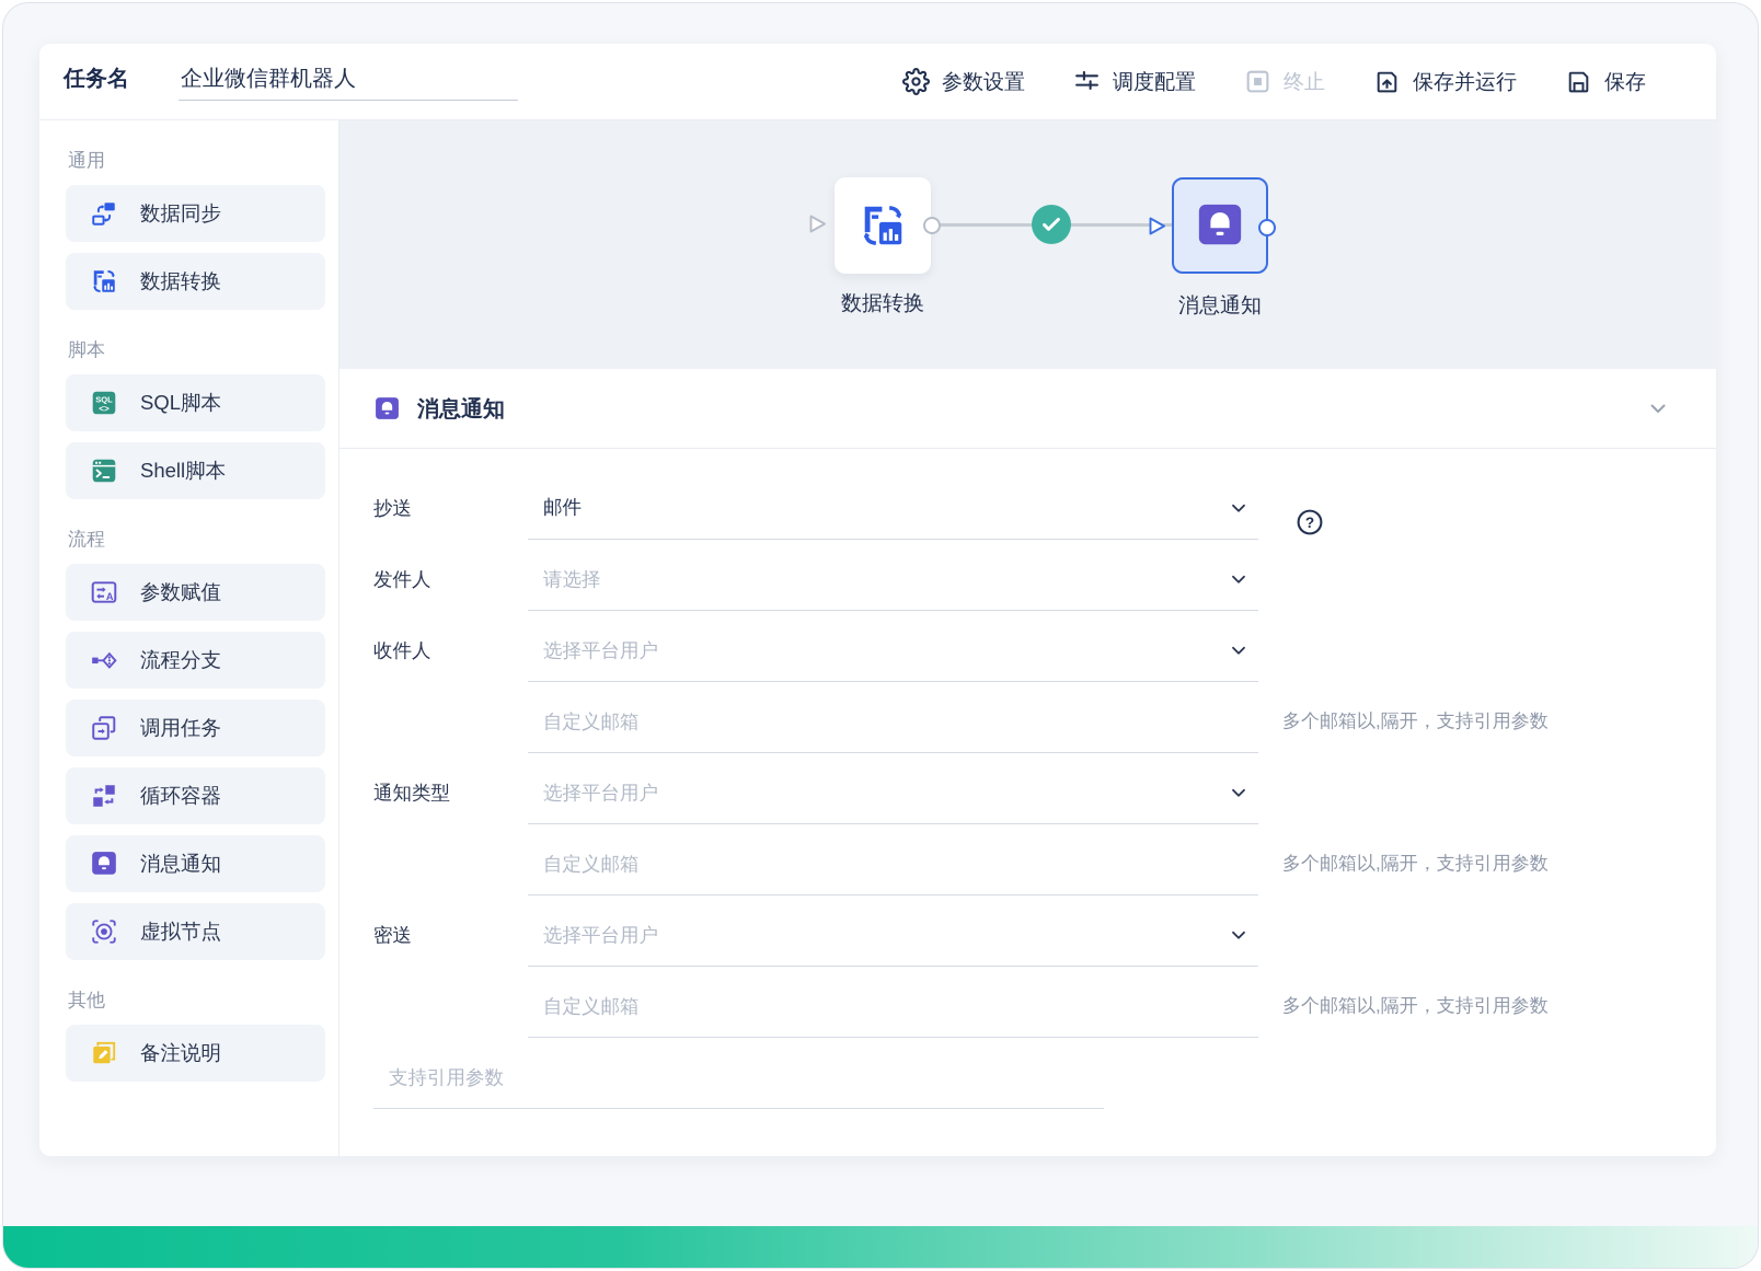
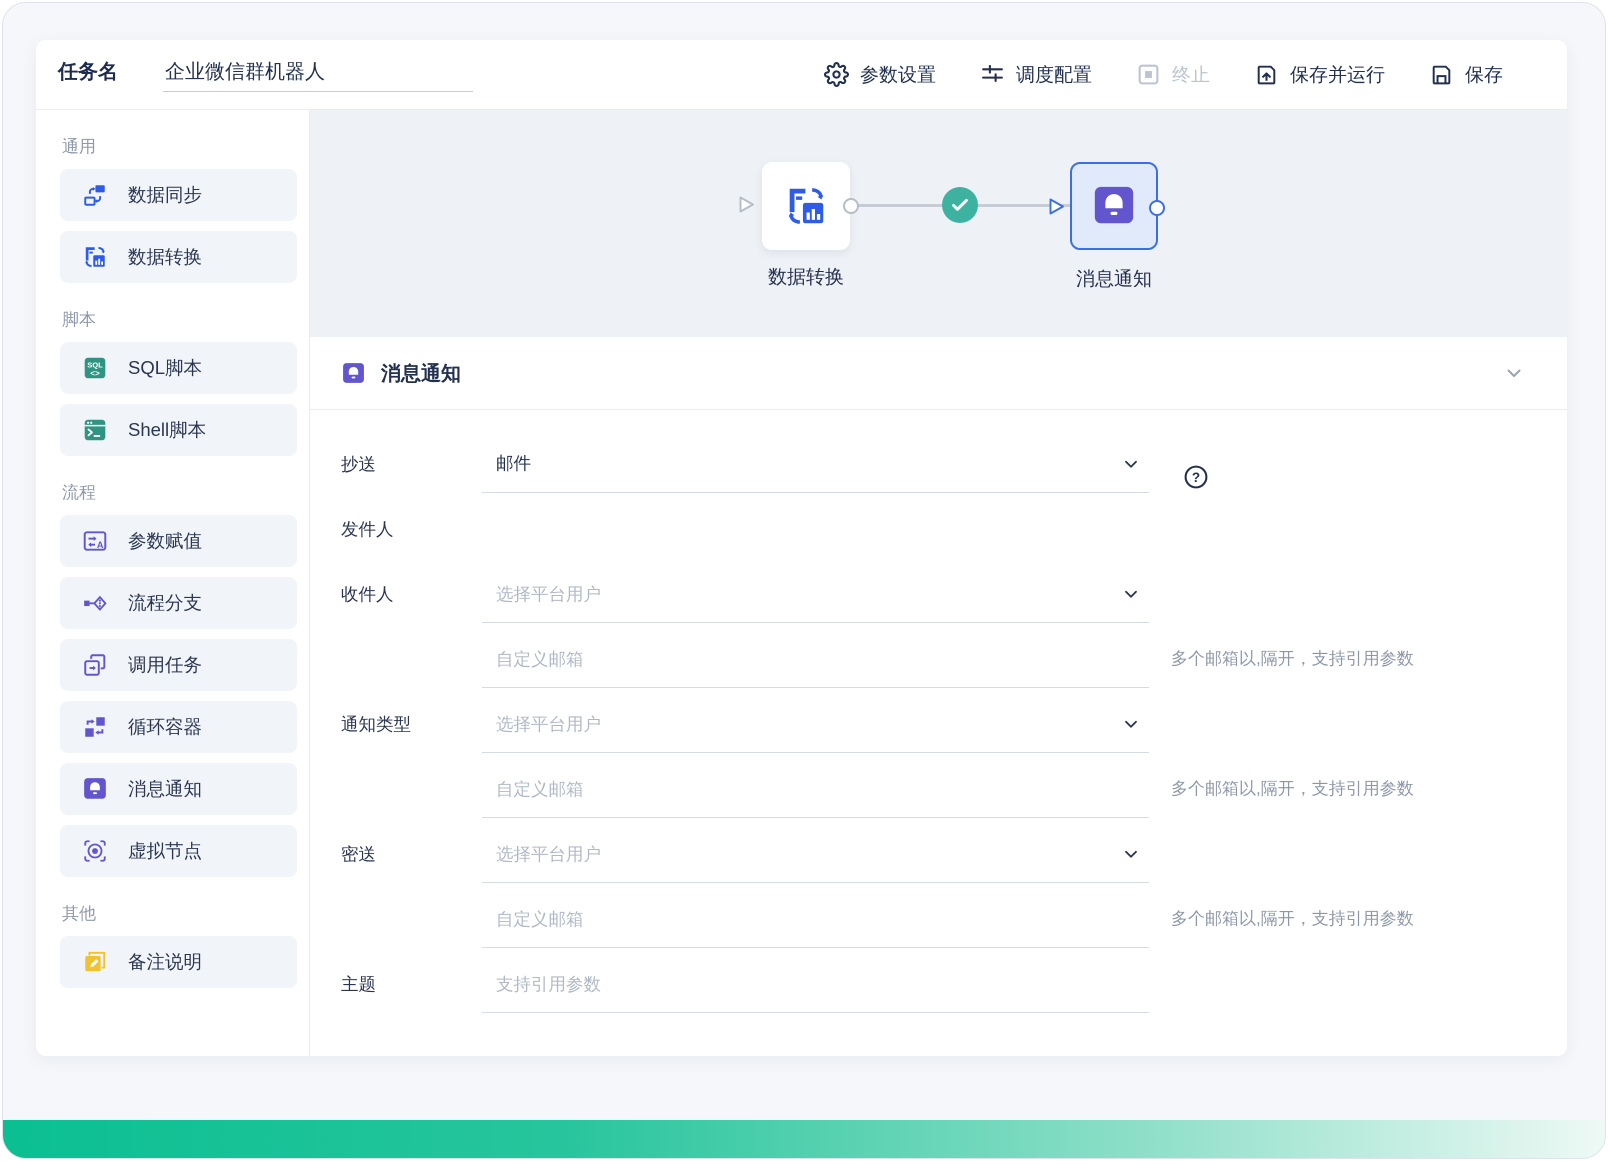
  任务名
  企业微信群机器人
  参数设置
  调度配置
  终止
  保存并运行
  保存
  通用
  数据同步
  数据转换
  脚本
  SQL脚本
  Shell脚本
  流程
  参数赋值
  流程分支
  调用任务
  循环容器
  消息通知
  虚拟节点
  其他
  备注说明
  数据转换
  消息通知
  消息通知
  抄送
  邮件
  发件人
- 请选择
  收件人
  选择平台用户
  自定义邮箱
  多个邮箱以,隔开，支持引用参数
  通知类型
  选择平台用户
  自定义邮箱
  多个邮箱以,隔开，支持引用参数
  密送
  选择平台用户
  自定义邮箱
  多个邮箱以,隔开，支持引用参数
+ 主题
  支持引用参数
